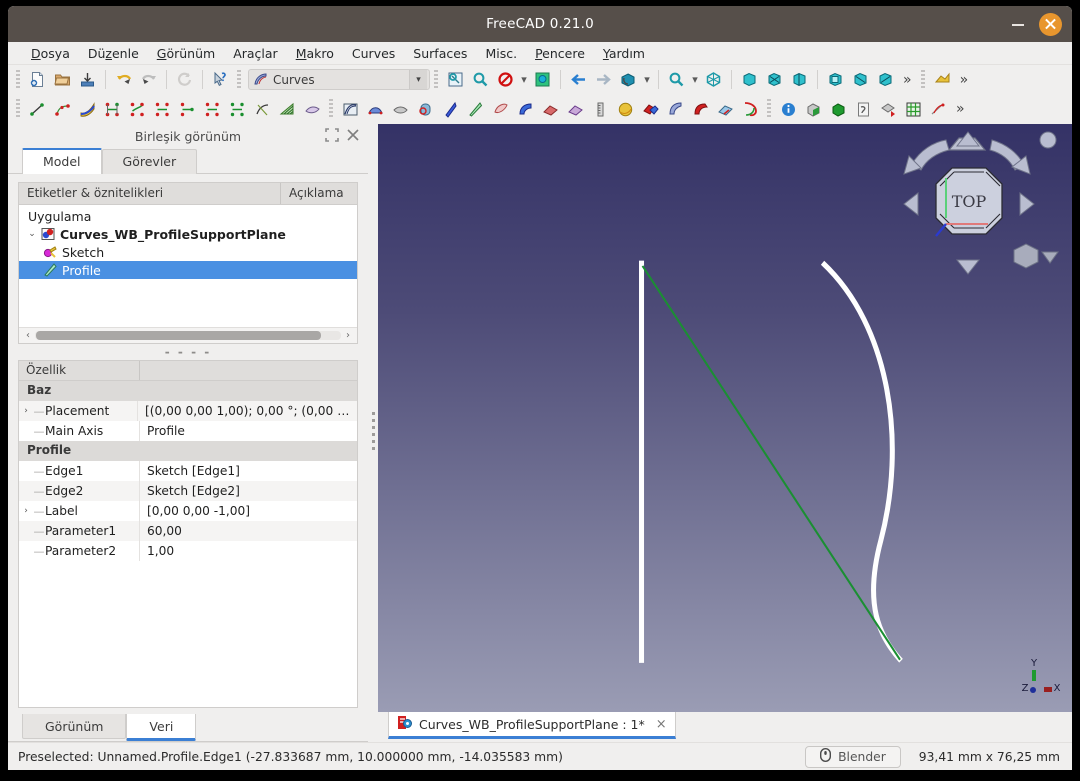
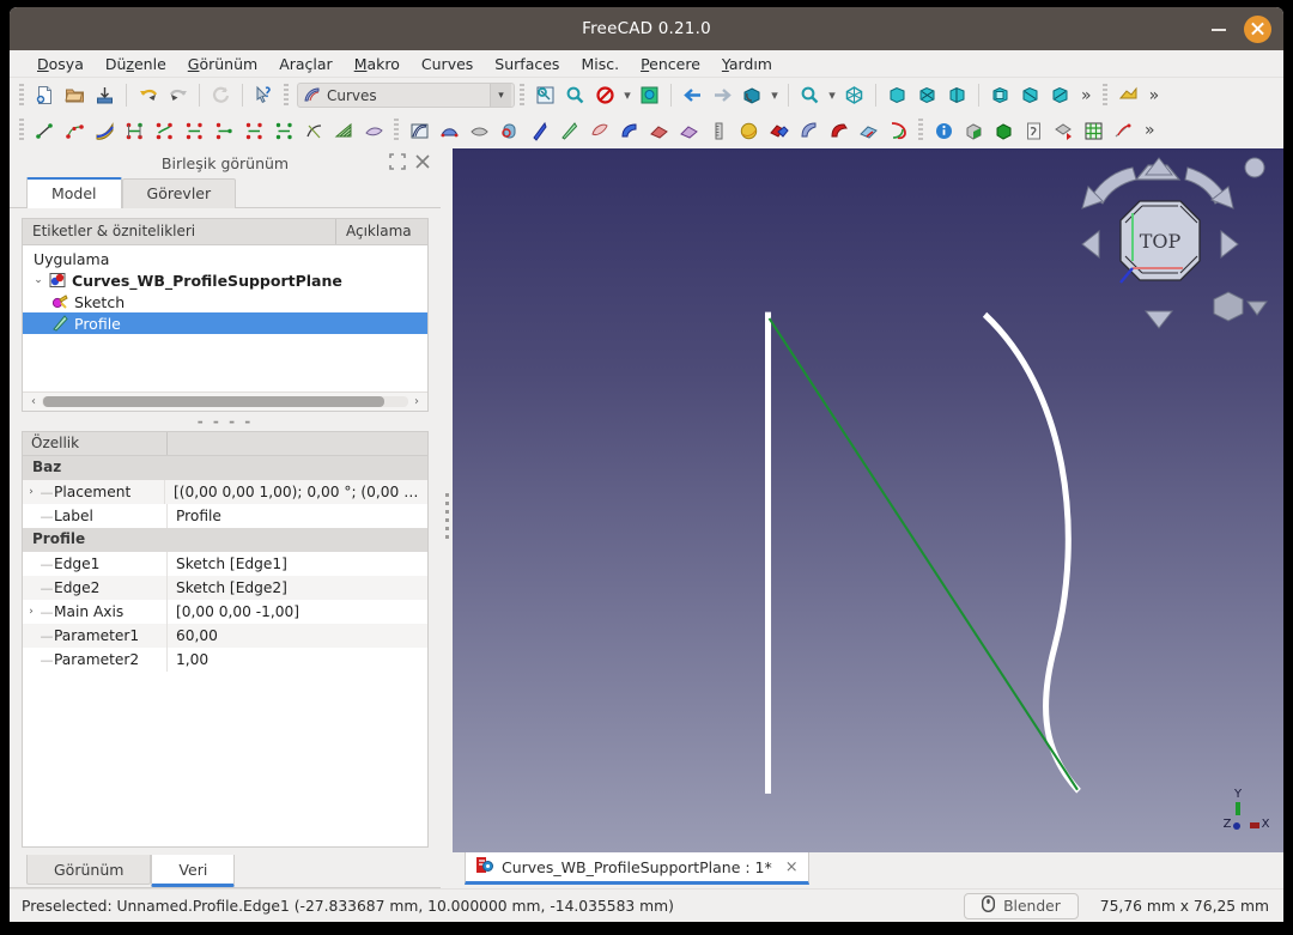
  FreeCAD 0.21.0
  Dosya
  Düzenle
  Görünüm
  Araçlar
  Makro
  Curves
  Surfaces
  Misc.
  Pencere
  Yardım
  Curves
  ▾
  ▾
  ▾
  ▾
  »
  »
  »
  Birleşik görünüm
  Model
  Görevler
  Etiketler & öznitelikleri
  Açıklama
  Uygulama
  ⌄
  Curves_WB_ProfileSupportPlane
  Sketch
  Profile
  ‹
  ›
  - - - -
  Özellik
  Baz
  ›
  —
  Placement
  [(0,00 0,00 1,00); 0,00 °; (0,00 m..
  —
- Main Axis
+ Label
  Profile
  Profile
  —
  Edge1
  Sketch [Edge1]
  —
  Edge2
  Sketch [Edge2]
  ›
  —
- Label
+ Main Axis
  [0,00 0,00 -1,00]
  —
  Parameter1
  60,00
  —
  Parameter2
  1,00
  Görünüm
  Veri
  TOP
  Y
  Z
  X
  Curves_WB_ProfileSupportPlane : 1*
  ×
  Preselected: Unnamed.Profile.Edge1 (-27.833687 mm, 10.000000 mm, -14.035583 mm)
  Blender
- 93,41 mm x 76,25 mm
+ 75,76 mm x 76,25 mm
